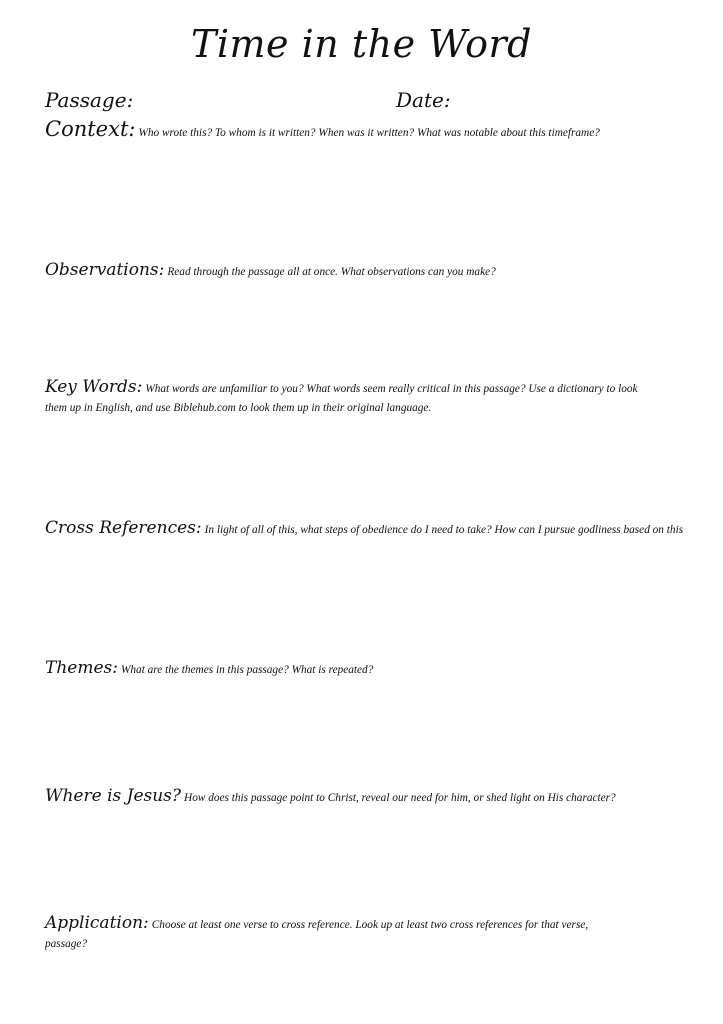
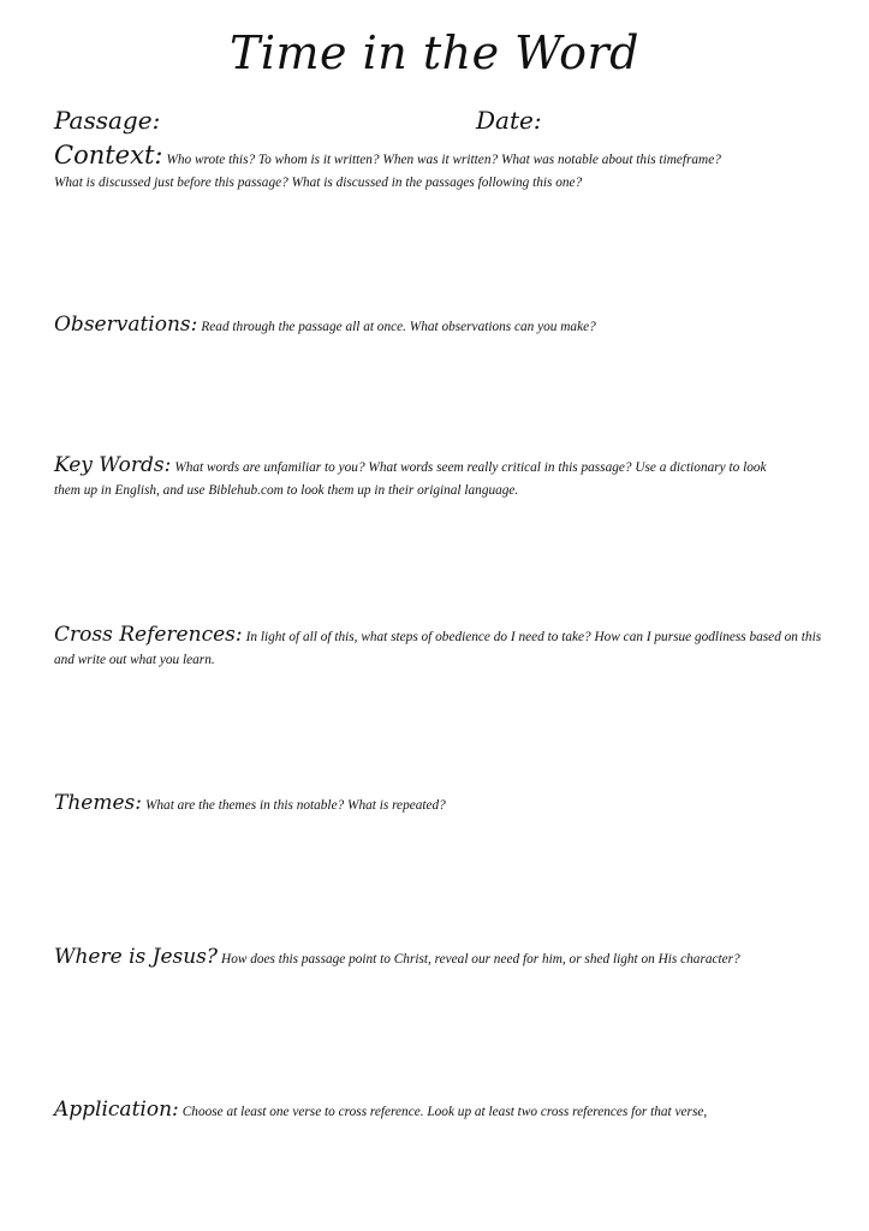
  Time in the Word
  Passage:
  Date:
  Context: Who wrote this? To whom is it written? When was it written? What was notable about this timeframe?
+ What is discussed just before this passage? What is discussed in the passages following this one?
  Observations: Read through the passage all at once. What observations can you make?
  Key Words: What words are unfamiliar to you? What words seem really critical in this passage? Use a dictionary to look
  them up in English, and use Biblehub.com to look them up in their original language.
  Cross References: In light of all of this, what steps of obedience do I need to take? How can I pursue godliness based on this
+ and write out what you learn.
- Themes: What are the themes in this passage? What is repeated?
+ Themes: What are the themes in this notable? What is repeated?
  Where is Jesus? How does this passage point to Christ, reveal our need for him, or shed light on His character?
  Application: Choose at least one verse to cross reference. Look up at least two cross references for that verse,
- passage?
